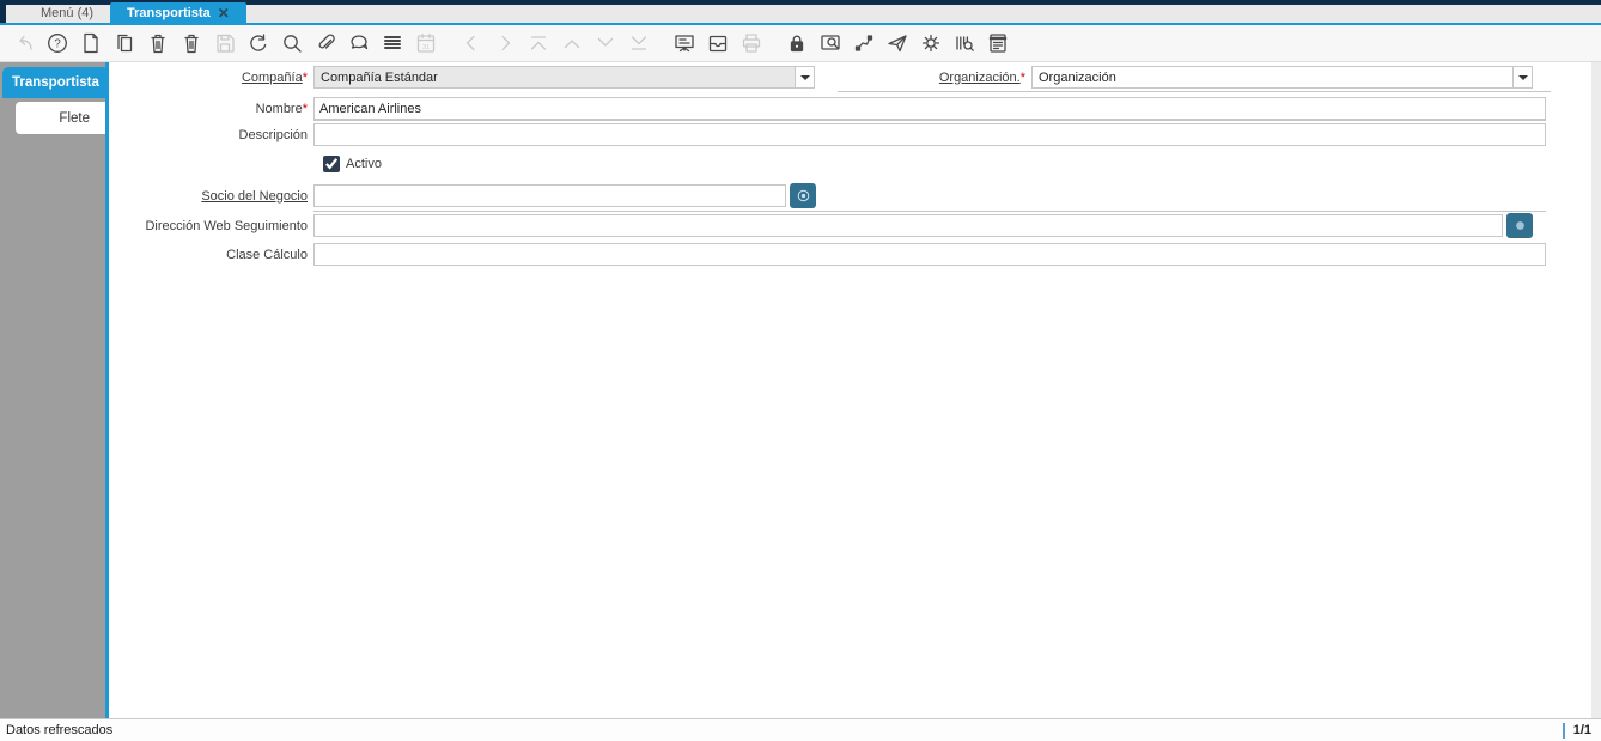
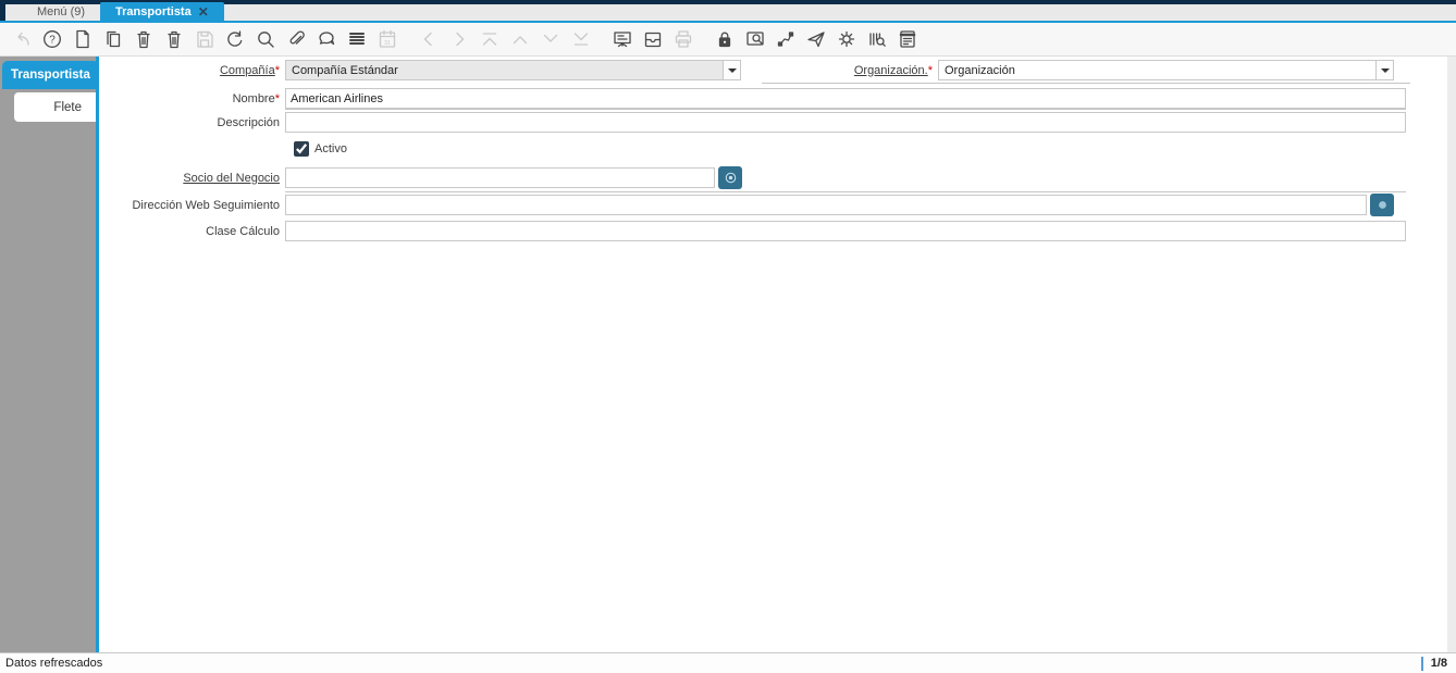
- Menú (4)
+ Menú (9)
  Transportista
  ✕
  ?
  Transportista
  Flete
  Compañía*
  Compañía Estándar
  Organización.*
  Organización
  Nombre*
  American Airlines
  Descripción
  Activo
  Socio del Negocio
  Dirección Web Seguimiento
  Clase Cálculo
  Datos refrescados
- 1/1
+ 1/8
